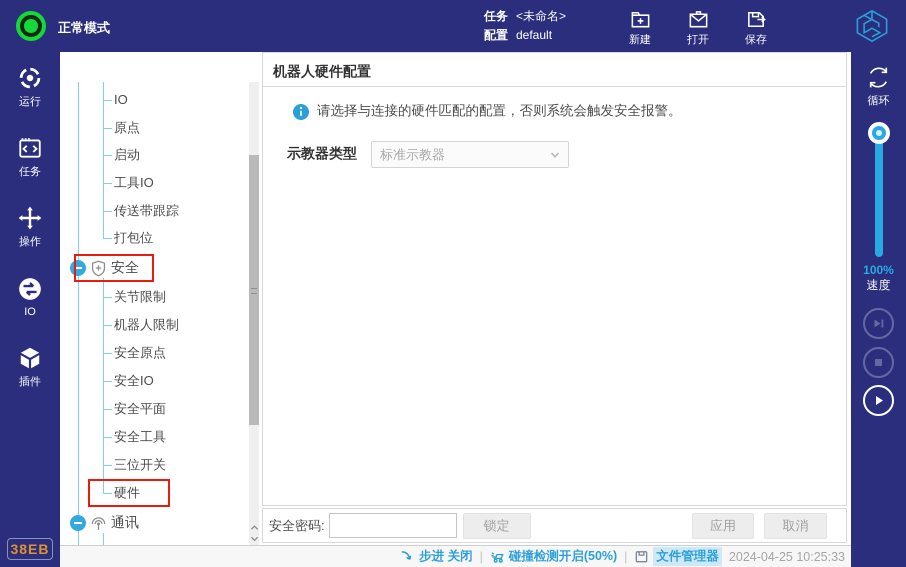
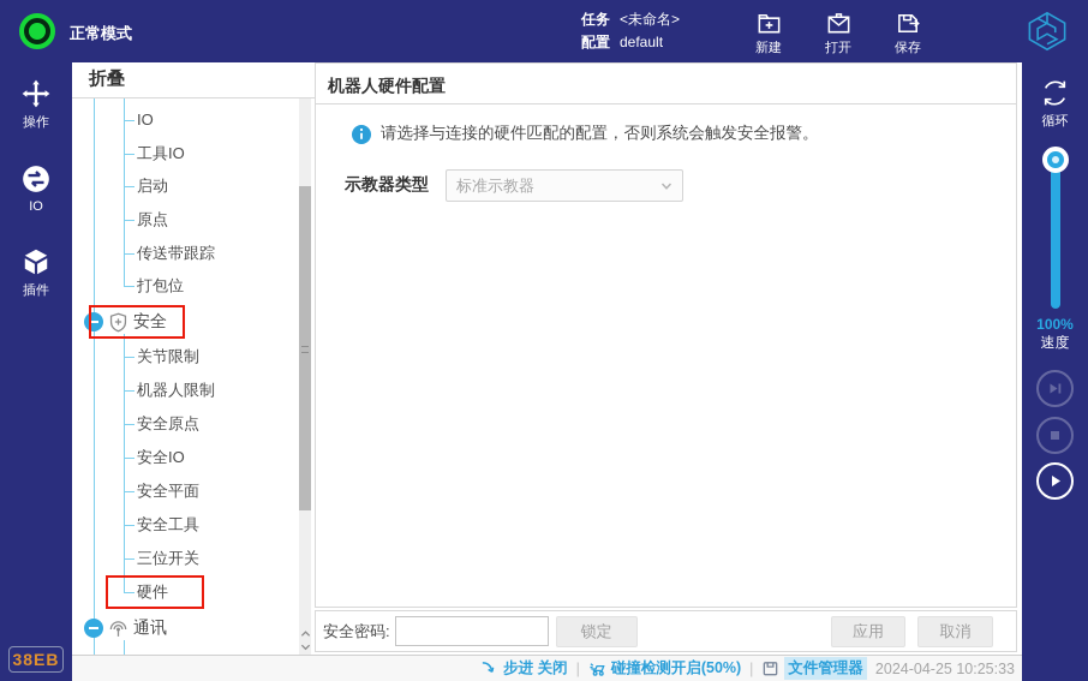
  正常模式
  任务 <未命名>
  配置 default
  新建
  打开
  保存
- 运行
- 任务
  操作
  IO
  插件
  38EB
+ 折叠
  IO
- 原点
+ 工具IO
  启动
- 工具IO
+ 原点
  传送带跟踪
  打包位
  安全
  关节限制
  机器人限制
  安全原点
  安全IO
  安全平面
  安全工具
  三位开关
  硬件
  通讯
  机器人硬件配置
  请选择与连接的硬件匹配的配置，否则系统会触发安全报警。
  示教器类型
  标准示教器
  安全密码:
  锁定
  应用
  取消
  步进 关闭
  |
  碰撞检测开启(50%)
  |
  文件管理器
  2024-04-25 10:25:33
  循环
  100%
  速度
